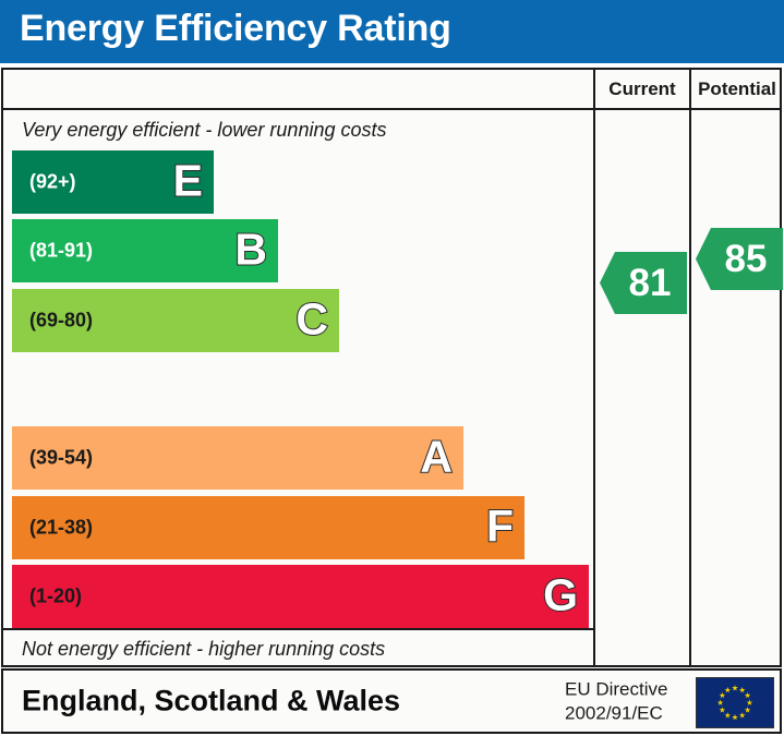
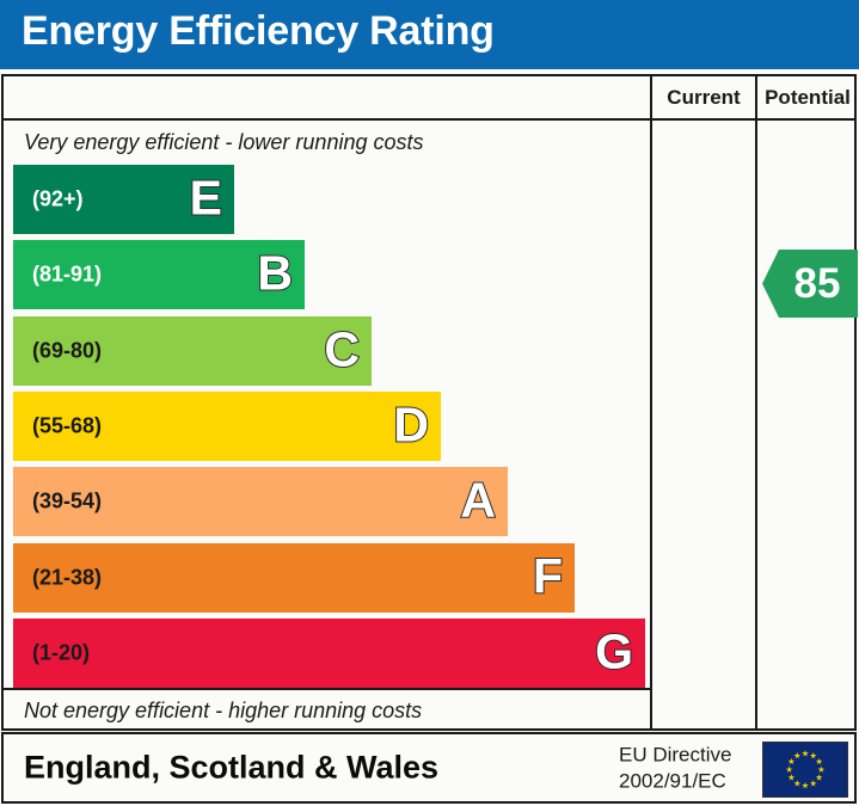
  Energy Efficiency Rating
  Current
  Potential
  Very energy efficient - lower running costs
  Not energy efficient - higher running costs
  (92+)
  E
  (81-91)
  B
  (69-80)
  C
+ (55-68)
+ D
  (39-54)
  A
  (21-38)
  F
  (1-20)
  G
- 81
  85
  England, Scotland & Wales
  EU Directive
  2002/91/EC
